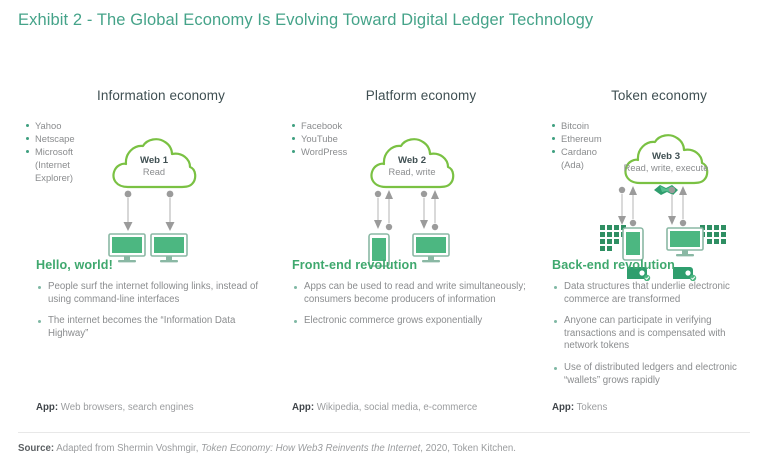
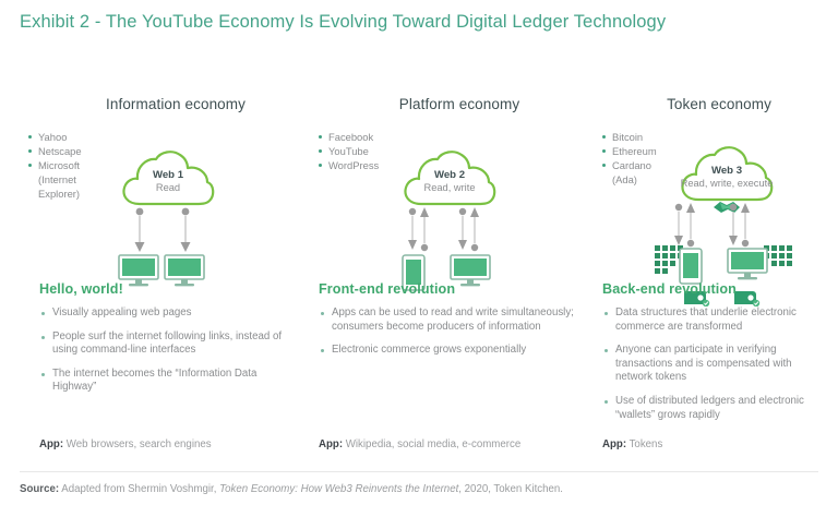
- Exhibit 2 - The Global Economy Is Evolving Toward Digital Ledger Technology
+ Exhibit 2 - The YouTube Economy Is Evolving Toward Digital Ledger Technology
  Information economy
  Yahoo
  Netscape
  Microsoft
  (Internet
  Explorer)
  Web 1
  Read
  Platform economy
  Facebook
  YouTube
  WordPress
  Web 2
  Read, write
  Token economy
  Bitcoin
  Ethereum
  Cardano
  (Ada)
  Web 3
  Read, write, execute
  Hello, world!
+ Visually appealing web pages
  People surf the internet following links, instead of using command-line interfaces
  The internet becomes the “Information Data Highway”
  Front-end revolution
  Apps can be used to read and write simultaneously; consumers become producers of information
  Electronic commerce grows exponentially
  Back-end revolution
  Data structures that underlie electronic commerce are transformed
  Anyone can participate in verifying transactions and is compensated with network tokens
  Use of distributed ledgers and electronic “wallets” grows rapidly
  App: Web browsers, search engines
  App: Wikipedia, social media, e-commerce
  App: Tokens
  Source: Adapted from Shermin Voshmgir, Token Economy: How Web3 Reinvents the Internet, 2020, Token Kitchen.
